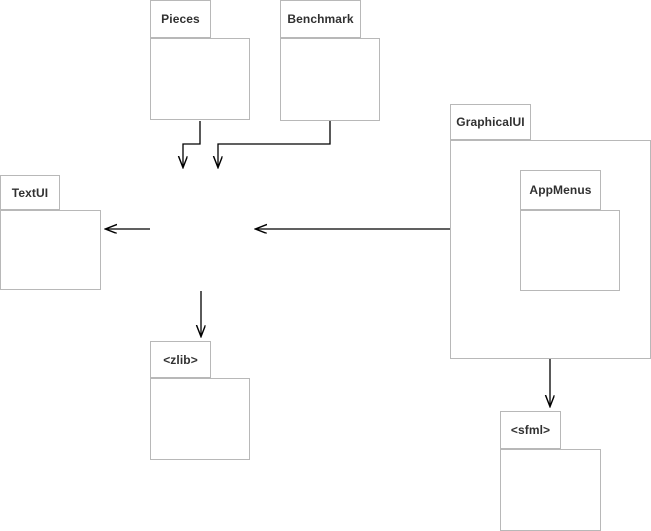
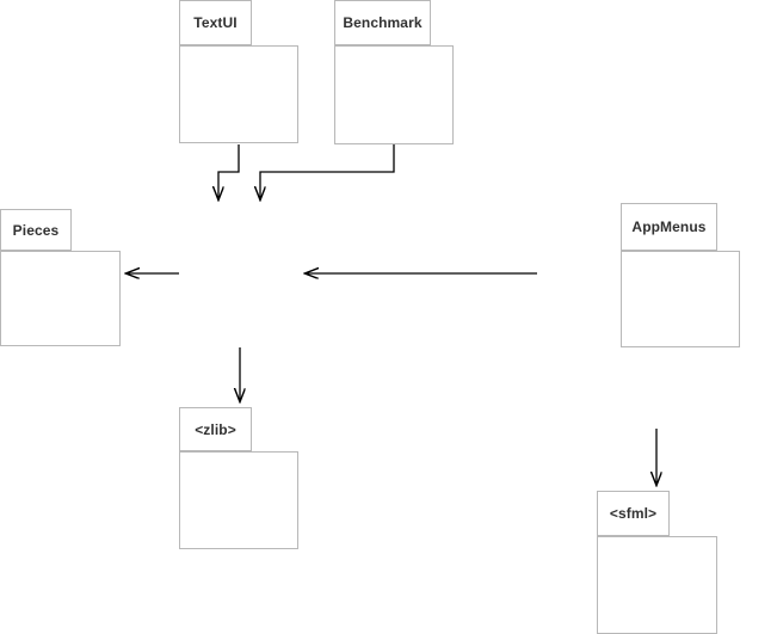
- Pieces
+ TextUI
  Benchmark
- GraphicalUI
  AppMenus
- TextUI
+ Pieces
  <zlib>
  <sfml>
